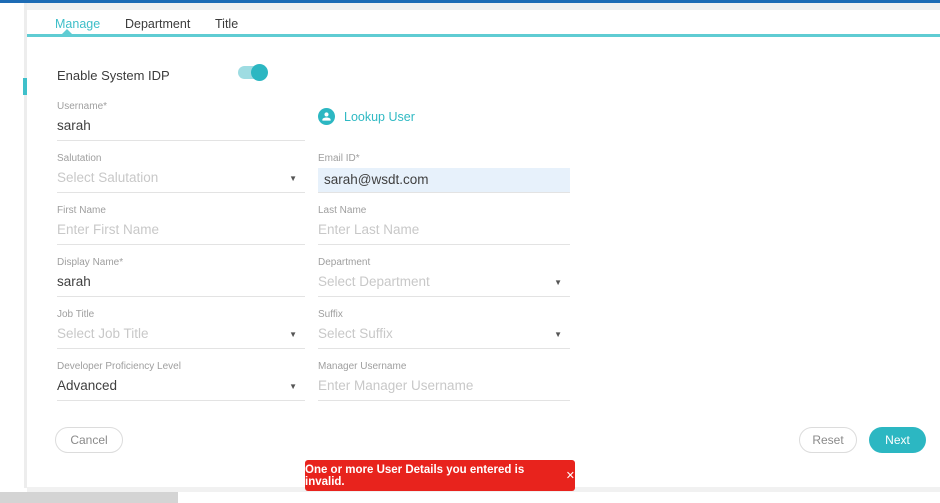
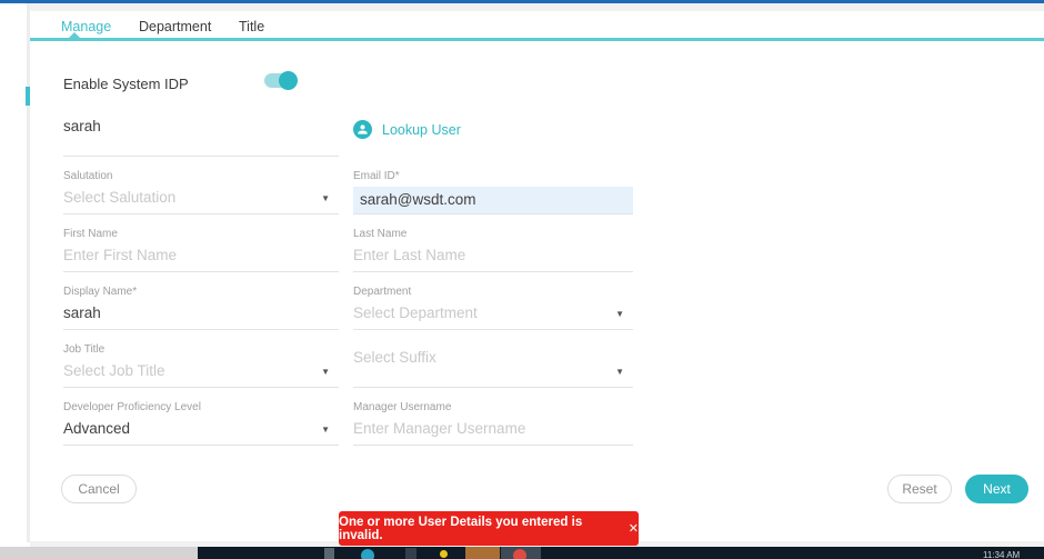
  Manage
  Department
  Title
  Enable System IDP
- Username*
  sarah
  Lookup User
  Salutation
  Select Salutation
  ▼
  Email ID*
  sarah@wsdt.com
  First Name
  Enter First Name
  Last Name
  Enter Last Name
  Display Name*
  sarah
  Department
  Select Department
  ▼
  Job Title
  Select Job Title
  ▼
- Suffix
  Select Suffix
  ▼
  Developer Proficiency Level
  Advanced
  ▼
  Manager Username
  Enter Manager Username
  Cancel
  Reset
  Next
  One or more User Details you entered is invalid.
  ✕
+ 11:34 AM
